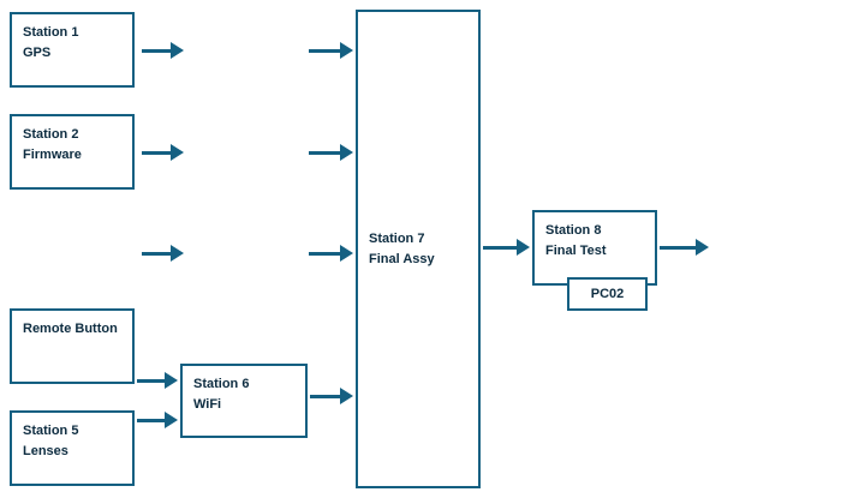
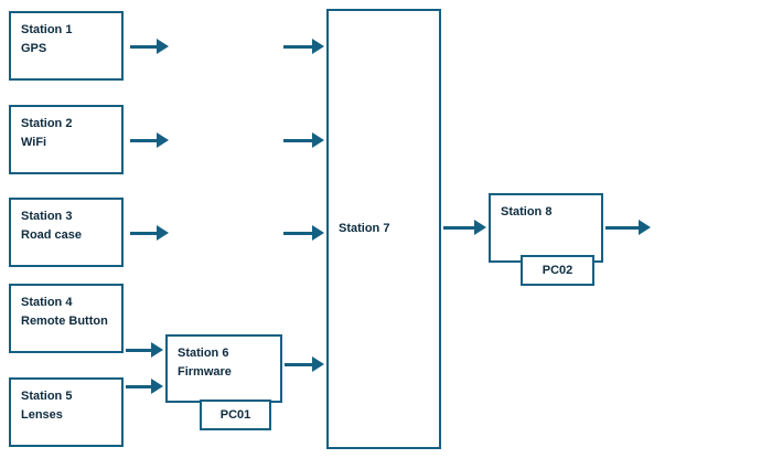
  Station 1
  GPS
  Station 2
- Firmware
+ WiFi
+ Station 3
+ Road case
+ Station 4
  Remote Button
  Station 5
  Lenses
  Station 6
- WiFi
+ Firmware
+ PC01
  Station 7
- Final Assy
  Station 8
- Final Test
  PC02
